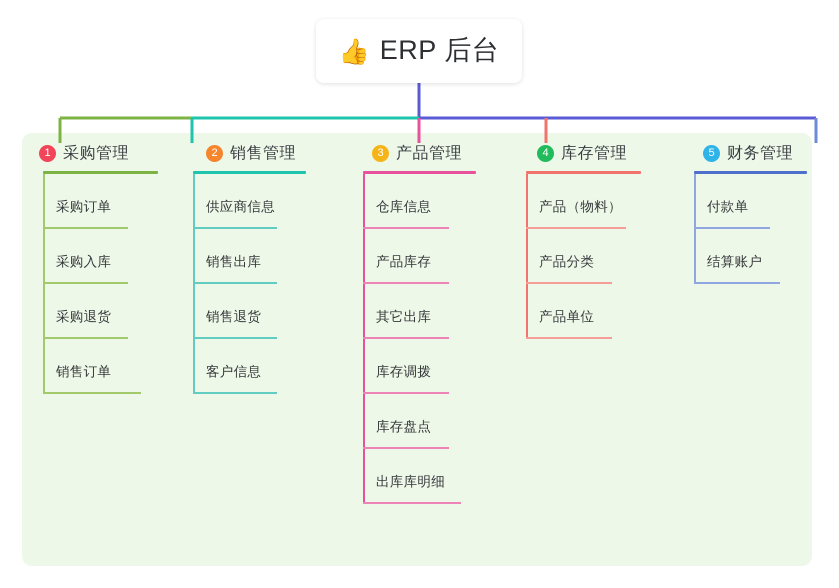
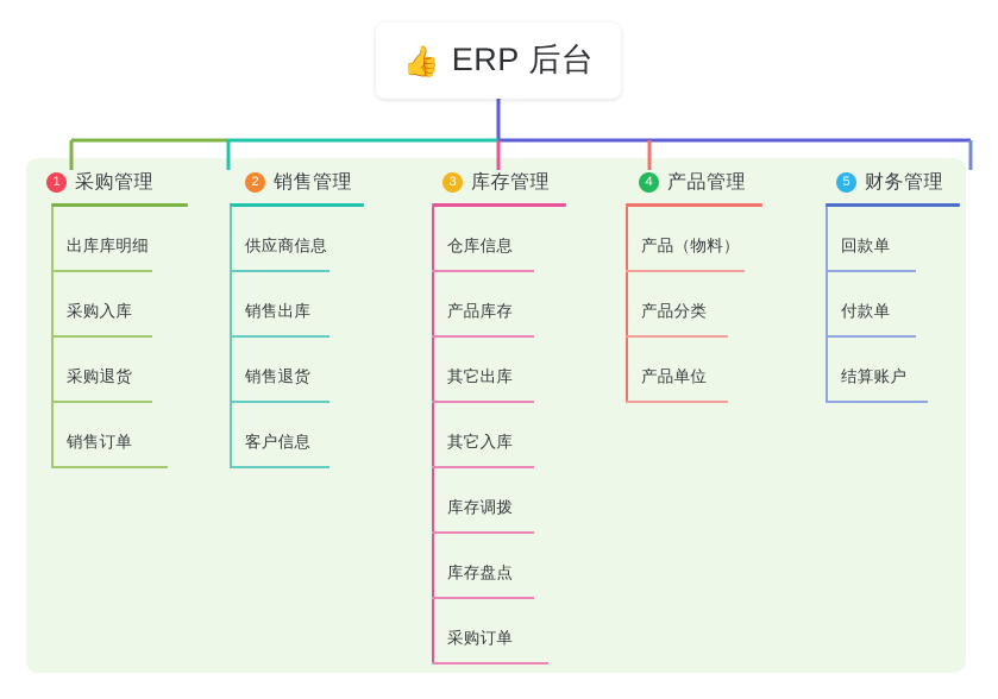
  👍
  ERP 后台
  1
  采购管理
- 采购订单
+ 出库库明细
  采购入库
  采购退货
  销售订单
  2
  销售管理
  供应商信息
  销售出库
  销售退货
  客户信息
  3
- 产品管理
+ 库存管理
  仓库信息
  产品库存
  其它出库
+ 其它入库
  库存调拨
  库存盘点
- 出库库明细
+ 采购订单
  4
- 库存管理
+ 产品管理
  产品（物料）
  产品分类
  产品单位
  5
  财务管理
+ 回款单
  付款单
  结算账户
